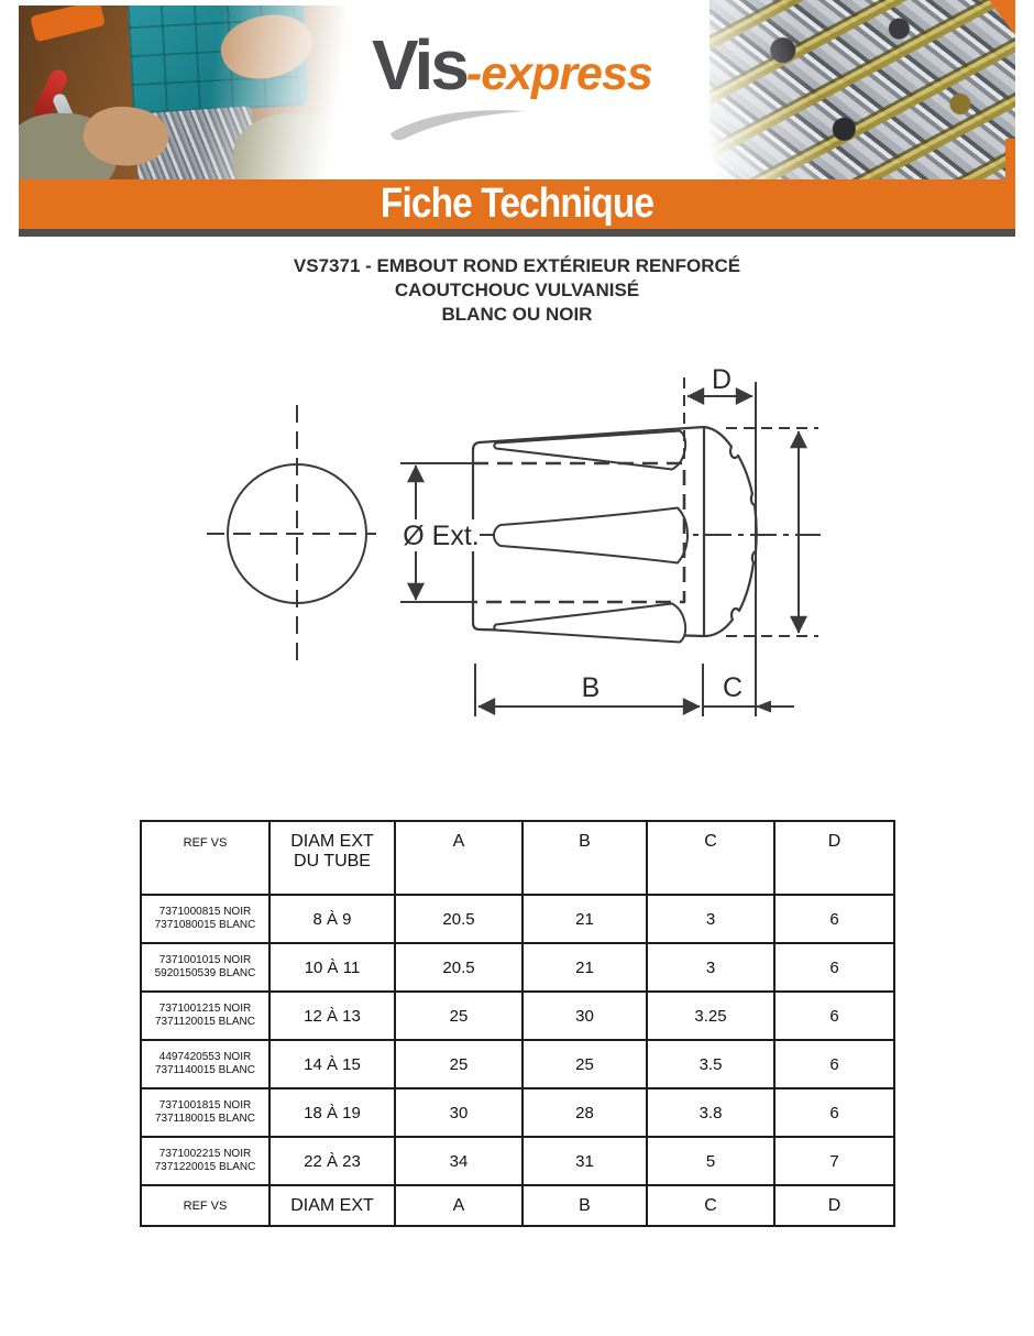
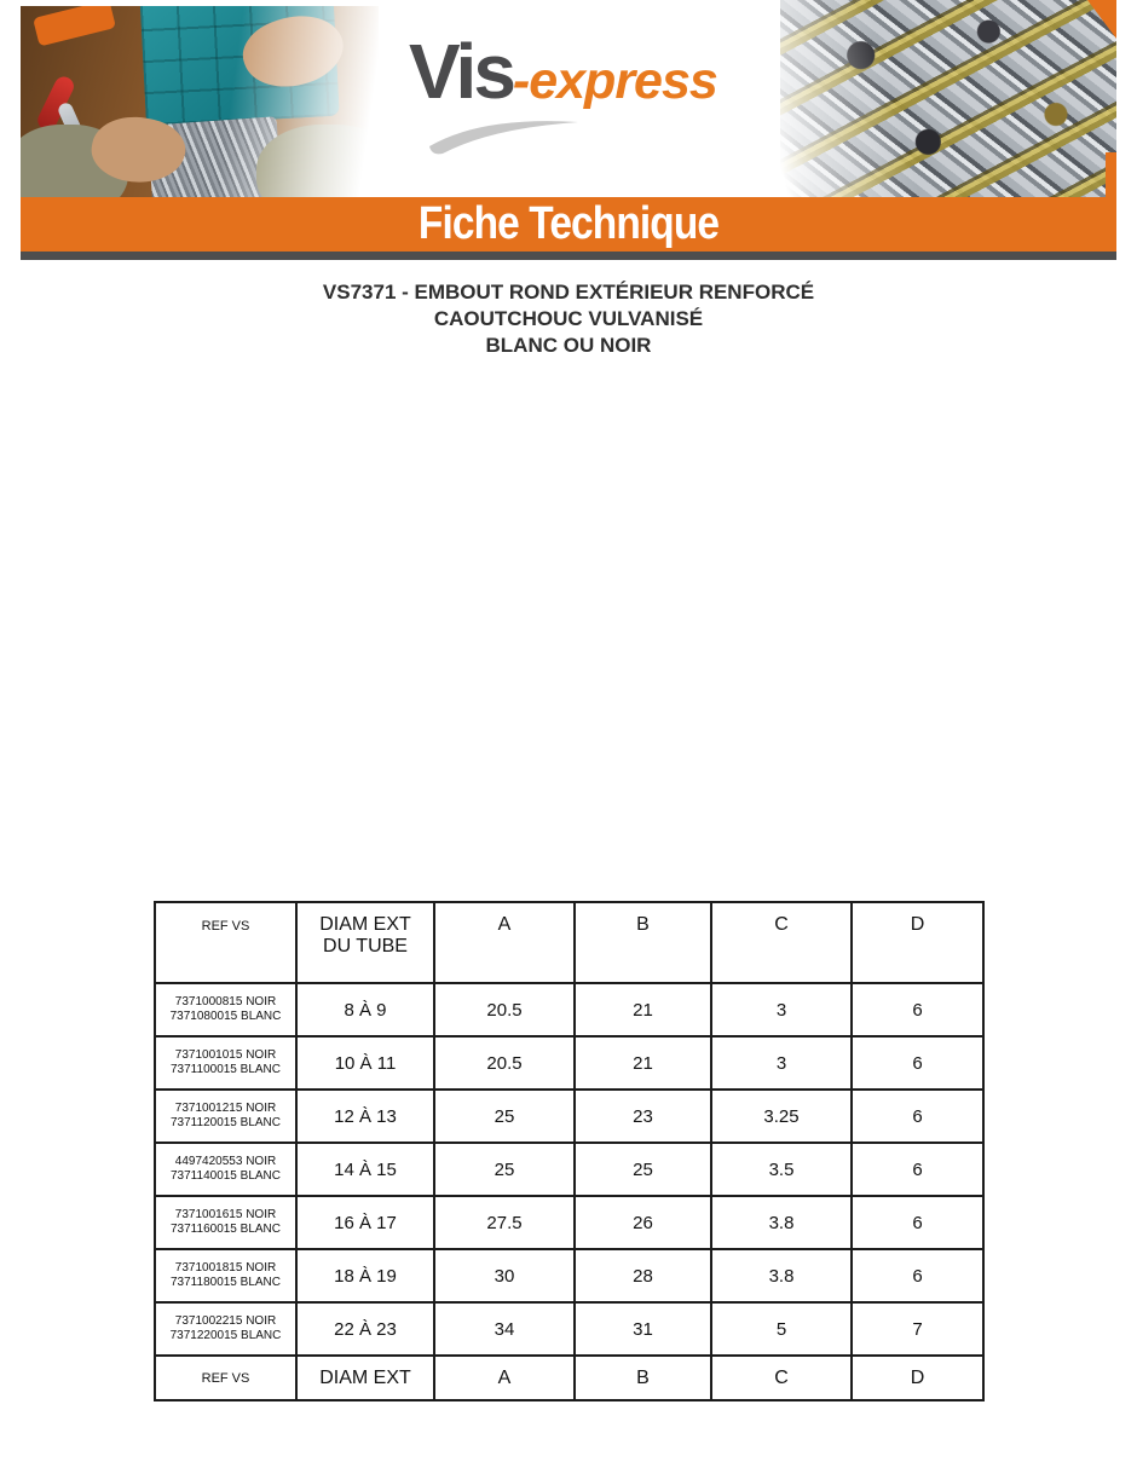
  Vis-express
  Fiche Technique
  VS7371 - EMBOUT ROND EXTÉRIEUR RENFORCÉ
  CAOUTCHOUC VULVANISÉ
  BLANC OU NOIR
- Ø Ext.
- D
- B
- C
  REF VS	DIAM EXT DU TUBE	A	B	C	D
  7371000815 NOIR 7371080015 BLANC	8 À 9	20.5	21	3	6
- 7371001015 NOIR 5920150539 BLANC	10 À 11	20.5	21	3	6
+ 7371001015 NOIR 7371100015 BLANC	10 À 11	20.5	21	3	6
- 7371001215 NOIR 7371120015 BLANC	12 À 13	25	30	3.25	6
+ 7371001215 NOIR 7371120015 BLANC	12 À 13	25	23	3.25	6
  4497420553 NOIR 7371140015 BLANC	14 À 15	25	25	3.5	6
+ 7371001615 NOIR 7371160015 BLANC	16 À 17	27.5	26	3.8	6
  7371001815 NOIR 7371180015 BLANC	18 À 19	30	28	3.8	6
  7371002215 NOIR 7371220015 BLANC	22 À 23	34	31	5	7
  REF VS	DIAM EXT	A	B	C	D
